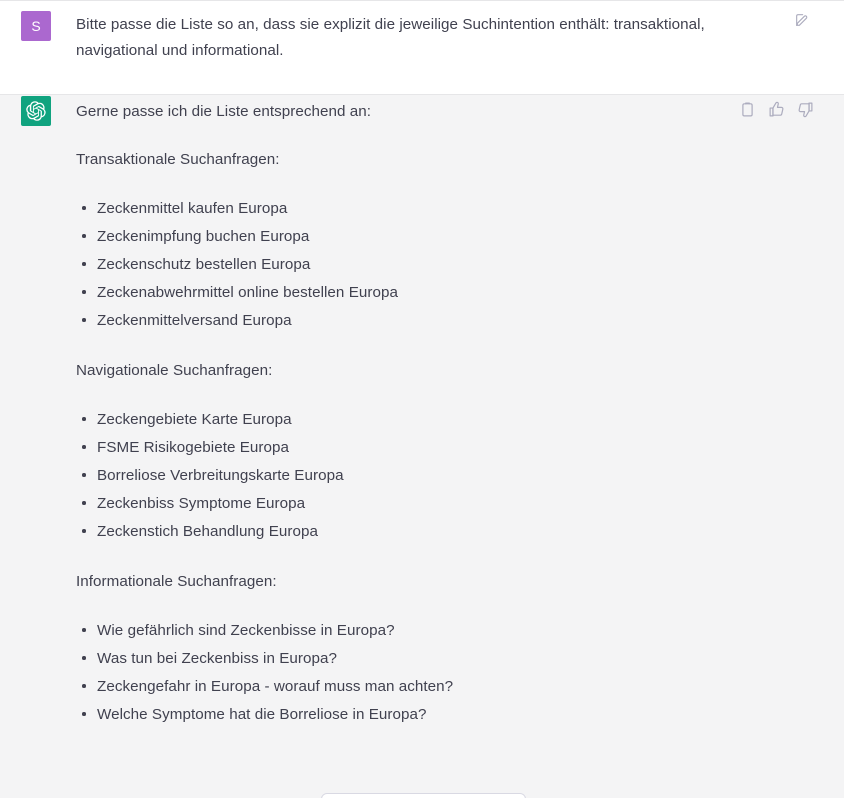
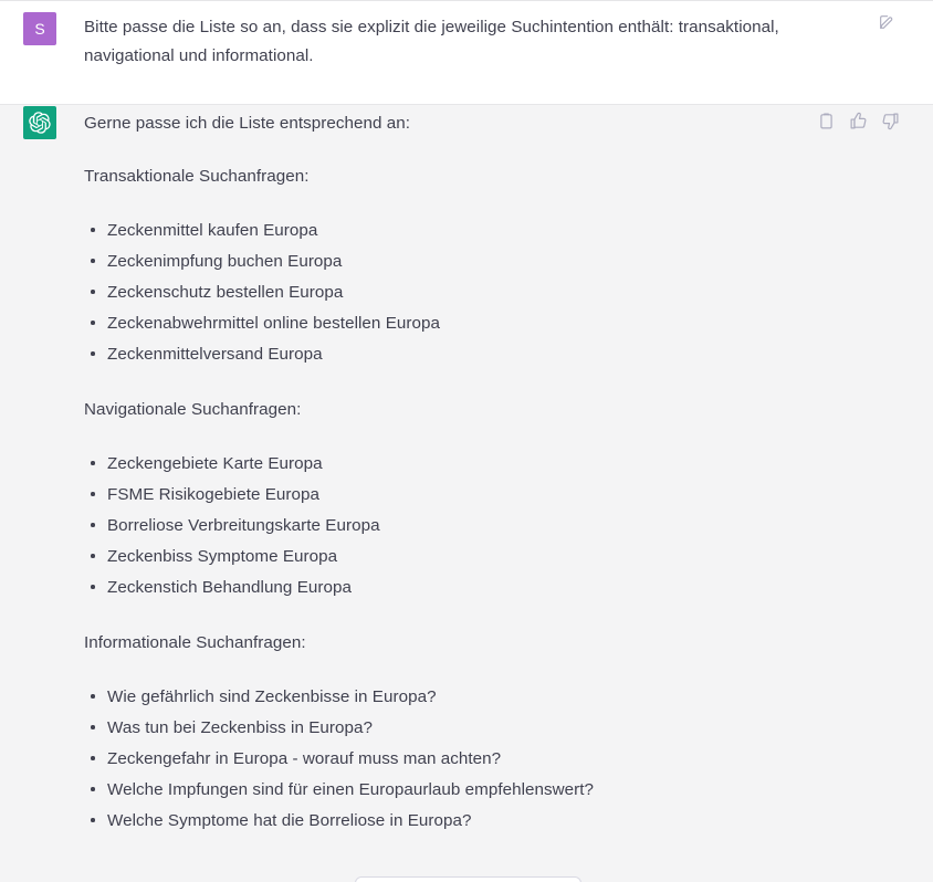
  S
  Bitte passe die Liste so an, dass sie explizit die jeweilige Suchintention enthält: transaktional, navigational und informational.
  Gerne passe ich die Liste entsprechend an:
  Transaktionale Suchanfragen:
  Zeckenmittel kaufen Europa
  Zeckenimpfung buchen Europa
  Zeckenschutz bestellen Europa
  Zeckenabwehrmittel online bestellen Europa
  Zeckenmittelversand Europa
  Navigationale Suchanfragen:
  Zeckengebiete Karte Europa
  FSME Risikogebiete Europa
  Borreliose Verbreitungskarte Europa
  Zeckenbiss Symptome Europa
  Zeckenstich Behandlung Europa
  Informationale Suchanfragen:
  Wie gefährlich sind Zeckenbisse in Europa?
  Was tun bei Zeckenbiss in Europa?
  Zeckengefahr in Europa - worauf muss man achten?
+ Welche Impfungen sind für einen Europaurlaub empfehlenswert?
  Welche Symptome hat die Borreliose in Europa?
